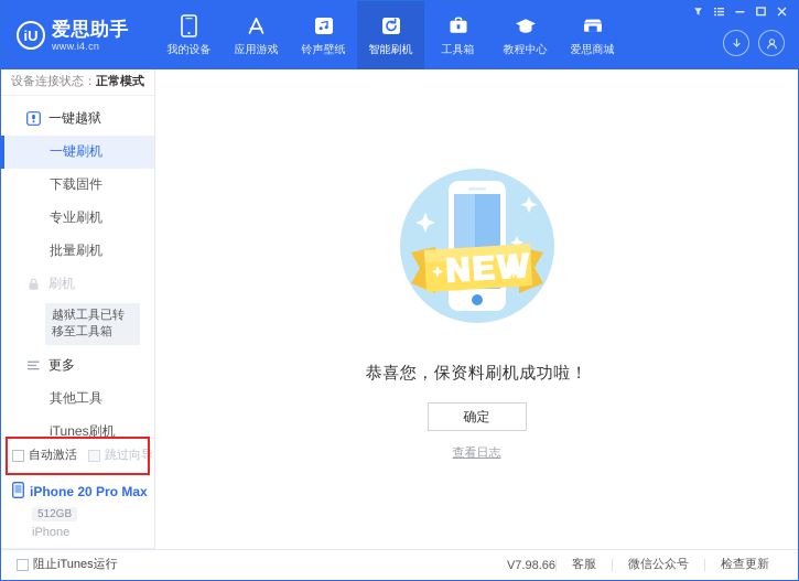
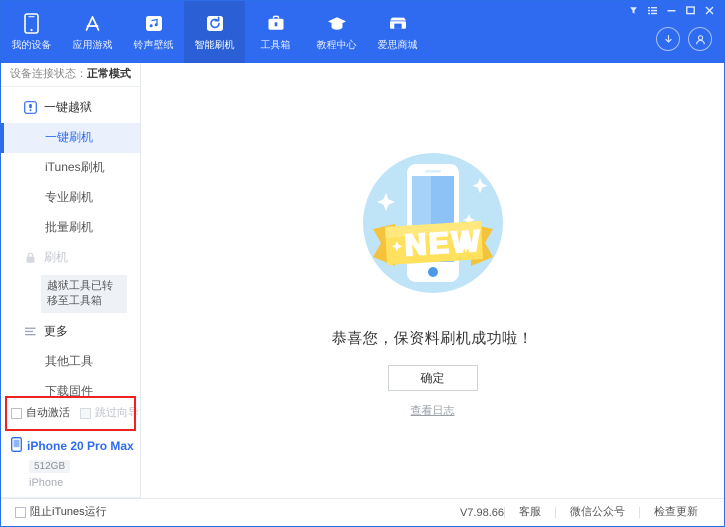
- iU
- 爱思助手
- www.i4.cn
  我的设备
  应用游戏
  铃声壁纸
  智能刷机
  工具箱
  教程中心
  爱思商城
  设备连接状态：
  正常模式
  一键越狱
  一键刷机
- 下载固件
+ iTunes刷机
  专业刷机
  批量刷机
  刷机
  越狱工具已转移至工具箱
  更多
  其他工具
- iTunes刷机
+ 下载固件
  自动激活
  跳过向导
  iPhone 20 Pro Max
  512GB
  iPhone
  恭喜您，保资料刷机成功啦！
  确定
  查看日志
  阻止iTunes运行
  V7.98.66
  客服
  微信公众号
  检查更新
